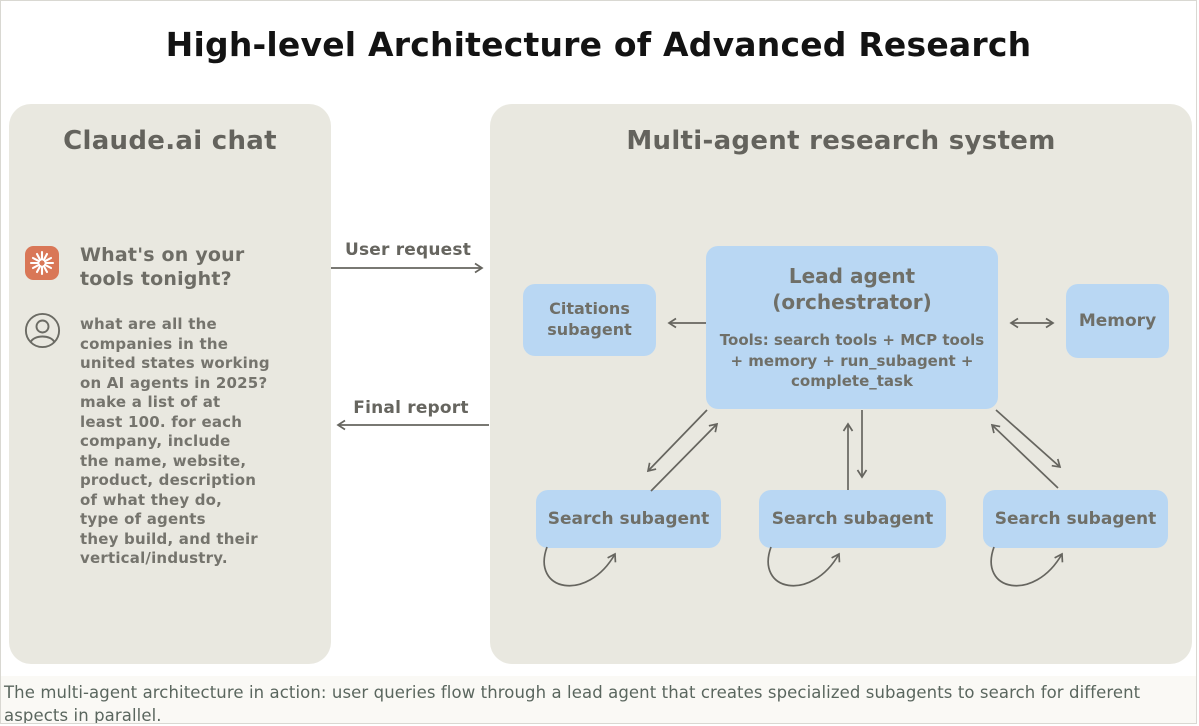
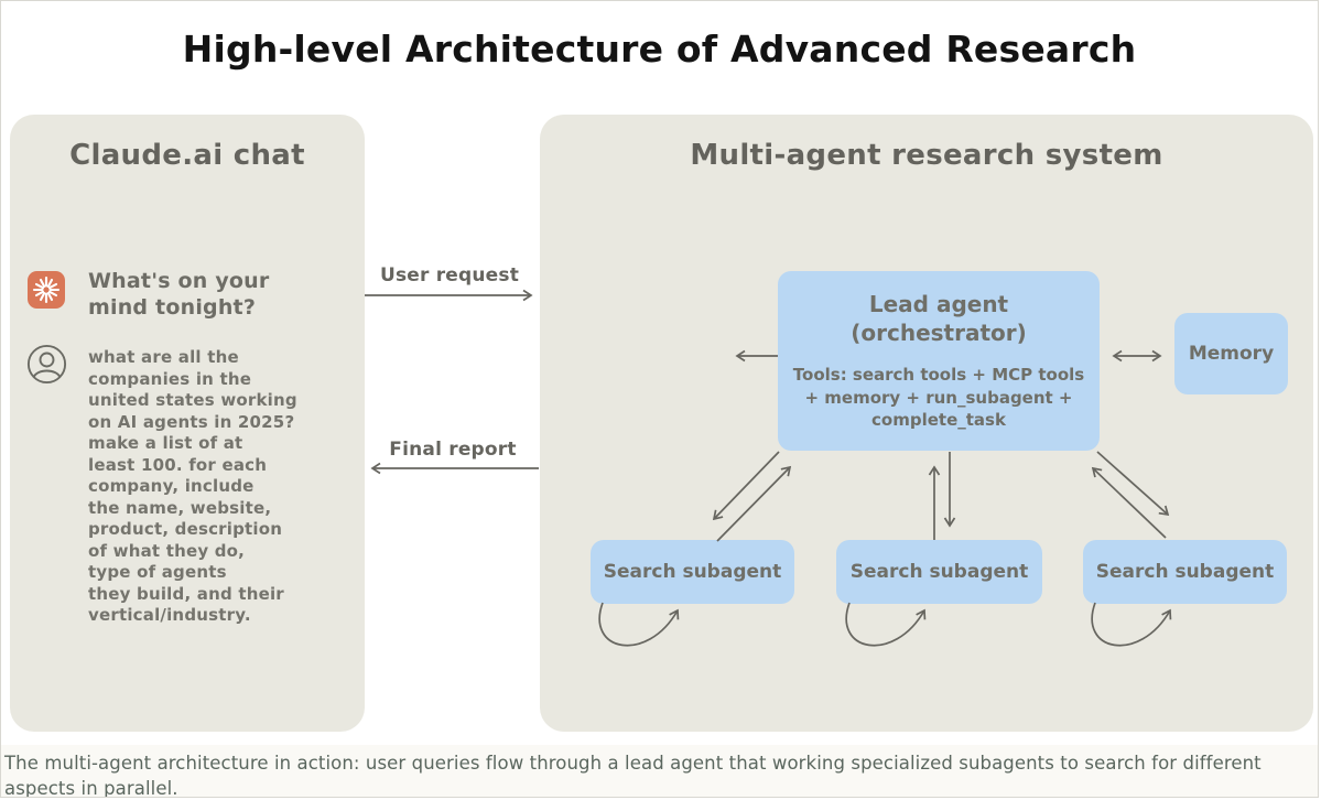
  High-level Architecture of Advanced Research
  Claude.ai chat
- What's on your tools tonight?
+ What's on your mind tonight?
  what are all the
  companies in the
  united states working
  on AI agents in 2025?
  make a list of at
  least 100. for each
  company, include
  the name, website,
  product, description
  of what they do,
  type of agents
  they build, and their
  vertical/industry.
  Multi-agent research system
- Citations
- subagent
  Lead agent
  (orchestrator)
  Tools: search tools + MCP tools
  + memory + run_subagent +
  complete_task
  Memory
  Search subagent
  Search subagent
  Search subagent
  User request
  Final report
- The multi-agent architecture in action: user queries flow through a lead agent that creates specialized subagents to search for different aspects in parallel.
+ The multi-agent architecture in action: user queries flow through a lead agent that working specialized subagents to search for different aspects in parallel.
